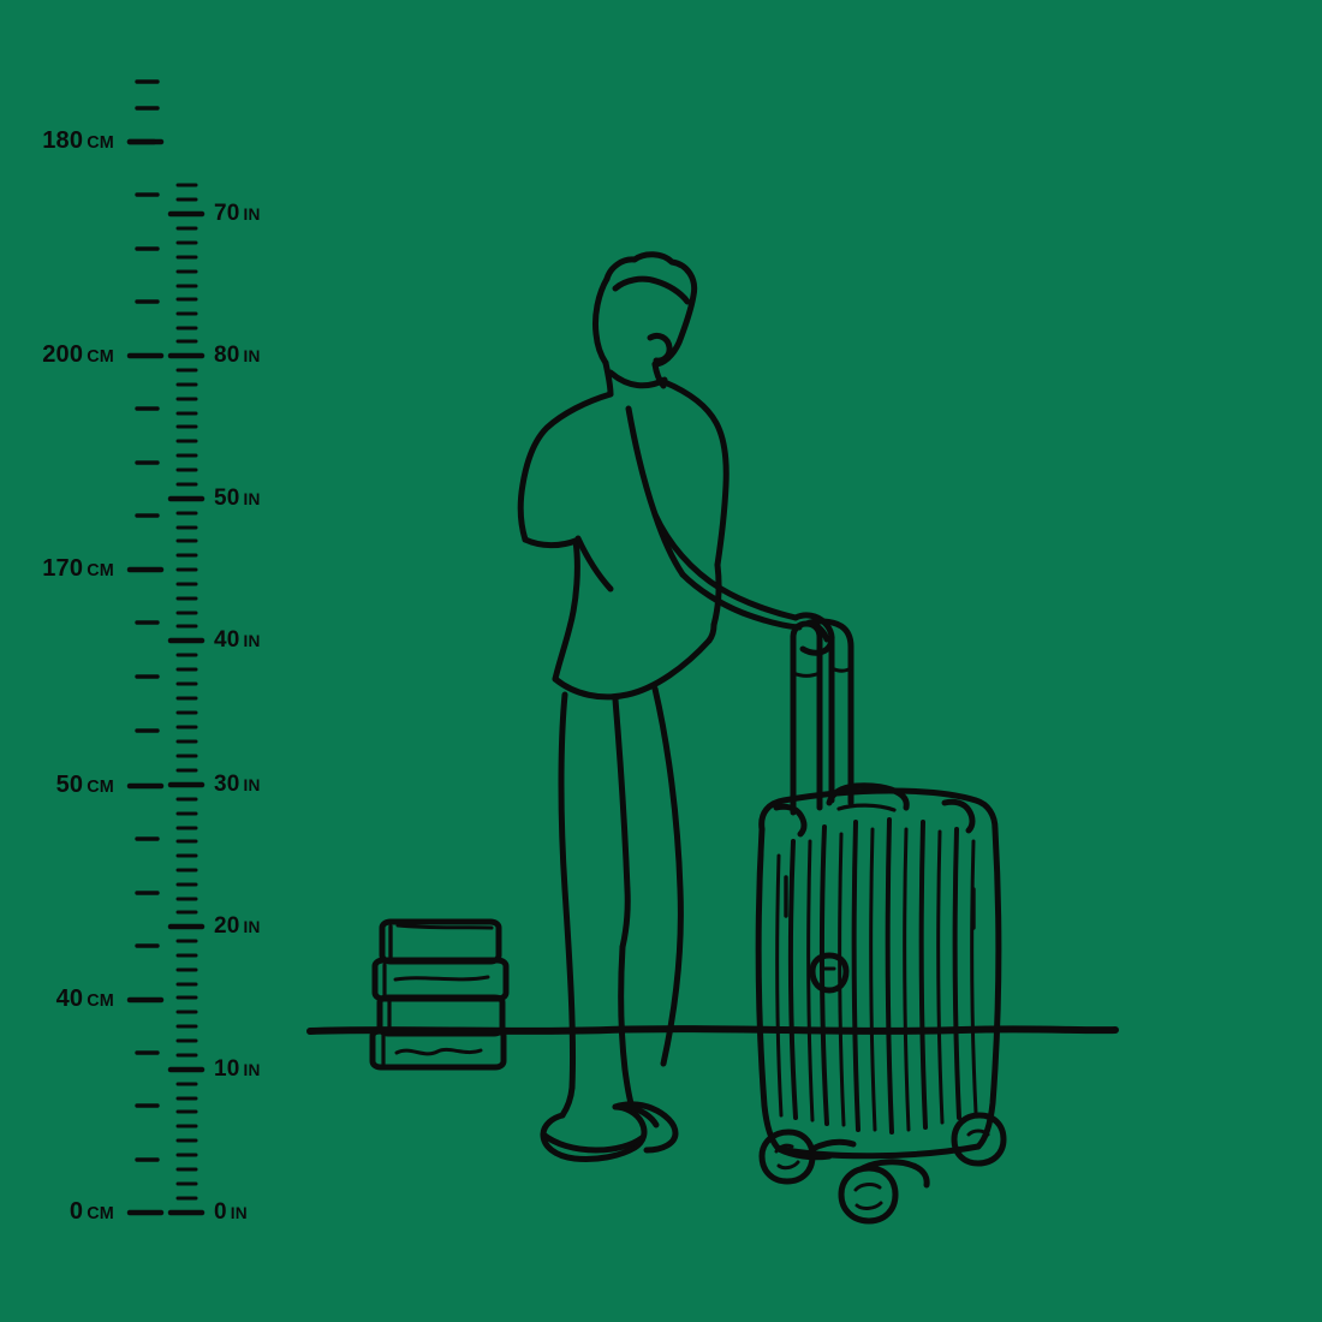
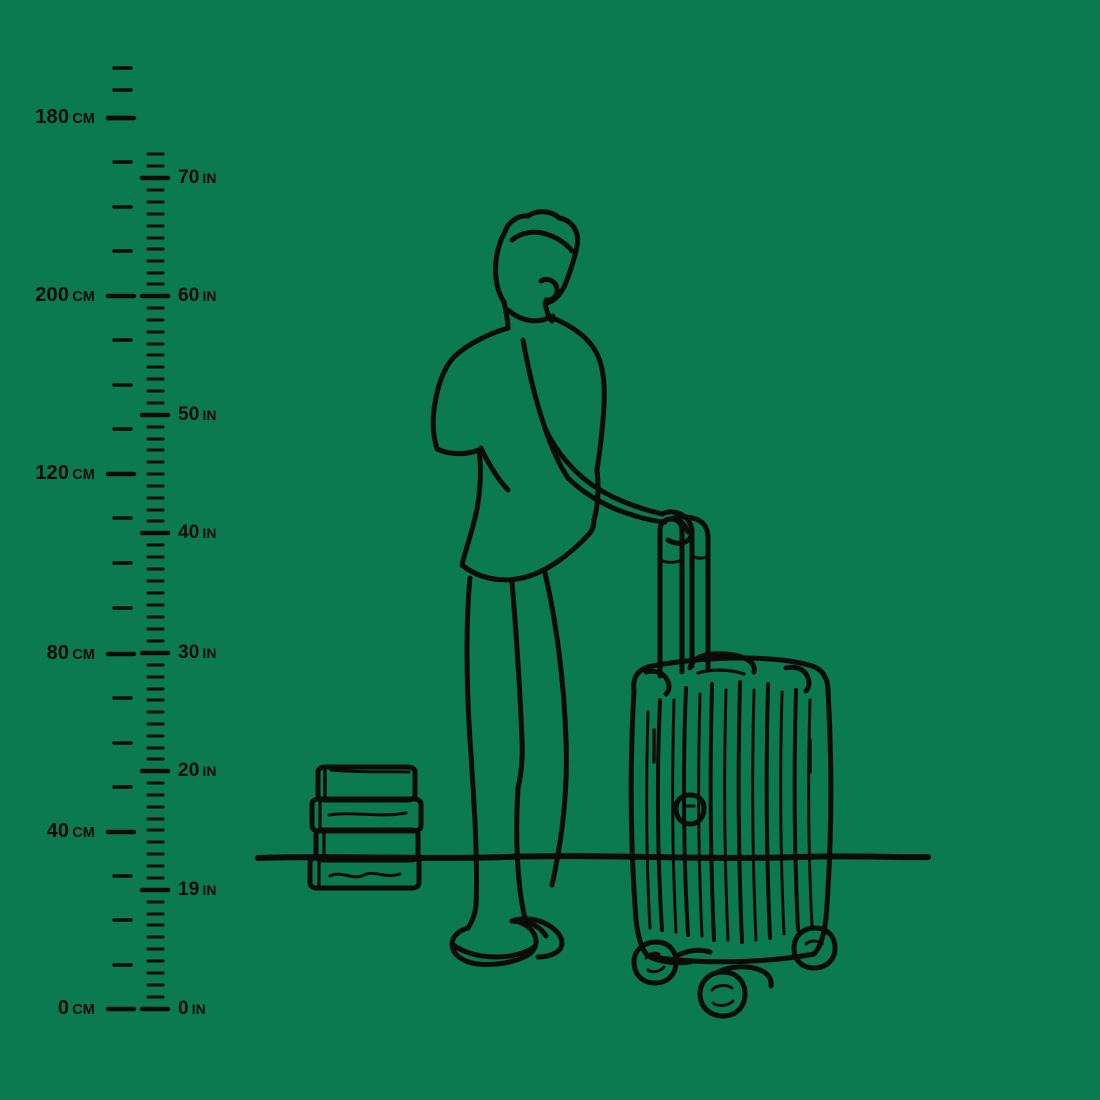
  180 CM
  200 CM
- 170 CM
+ 120 CM
- 50 CM
+ 80 CM
  40 CM
  0 CM
  70 IN
- 80 IN
+ 60 IN
  50 IN
  40 IN
  30 IN
  20 IN
- 10 IN
+ 19 IN
  0 IN
